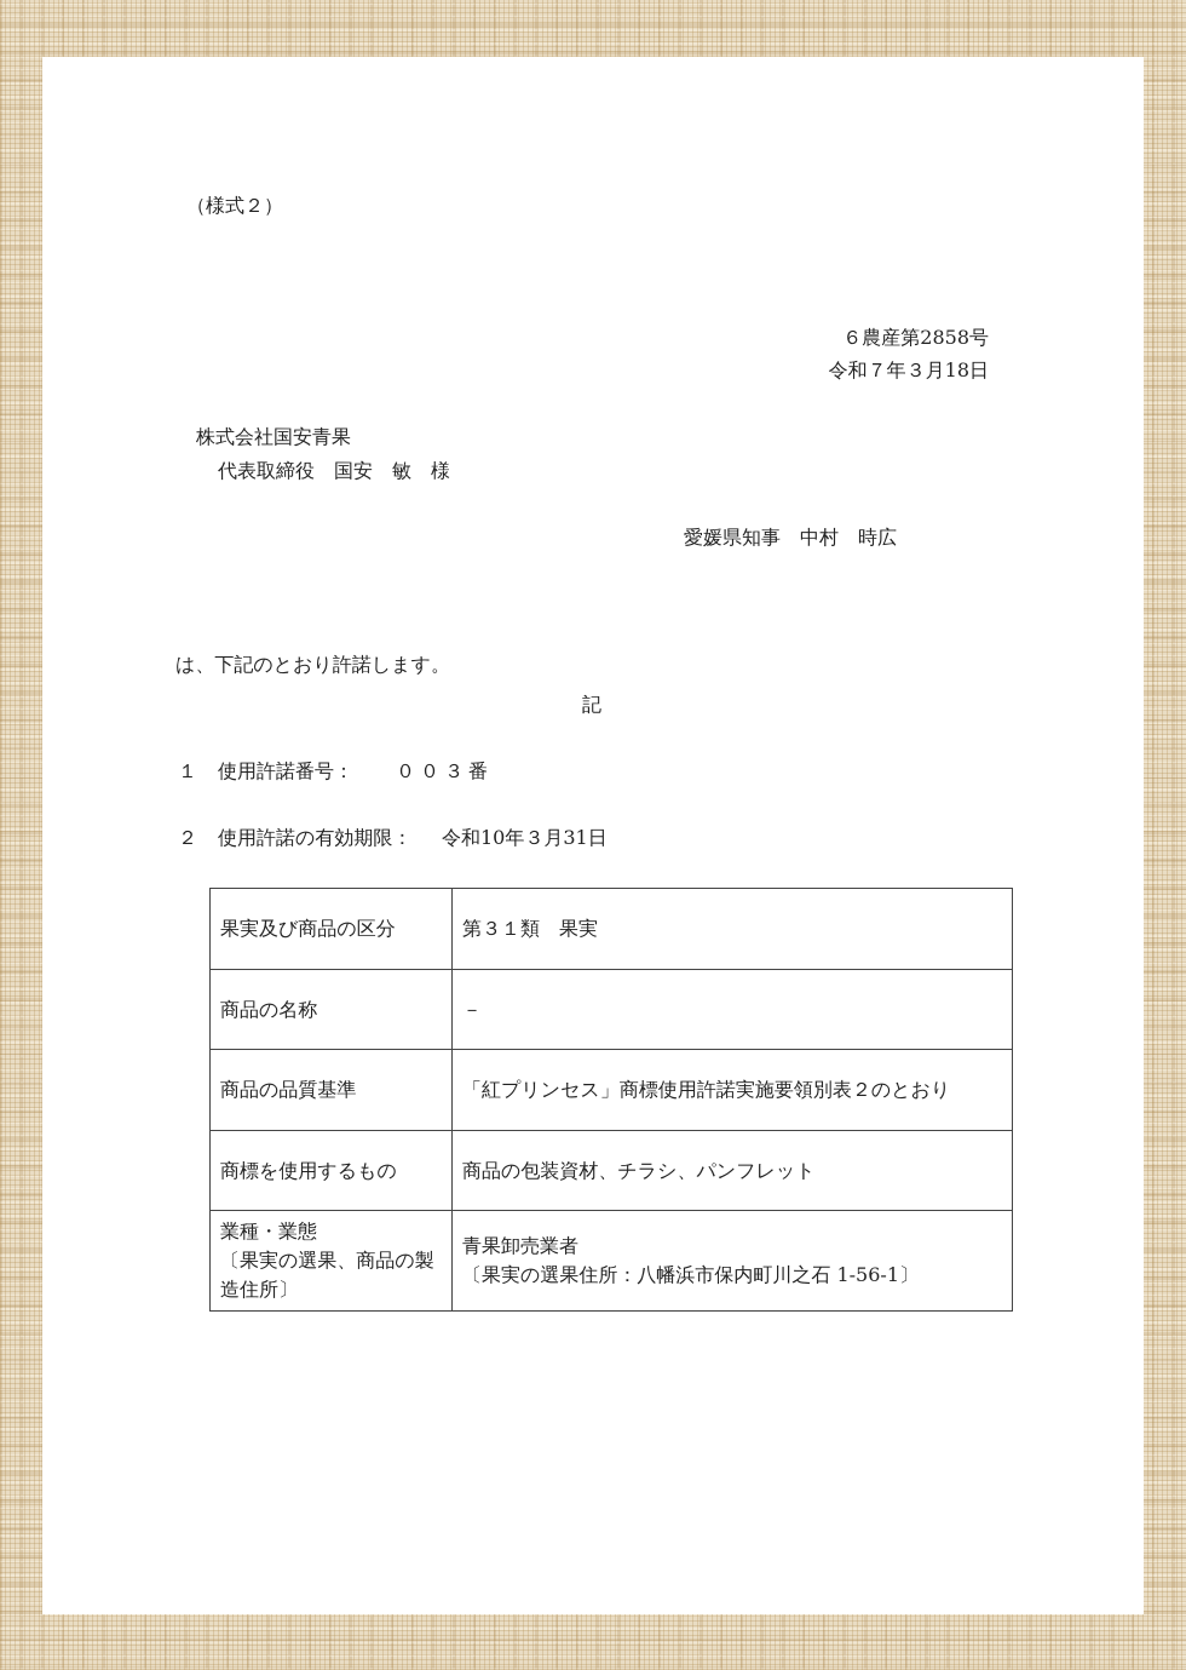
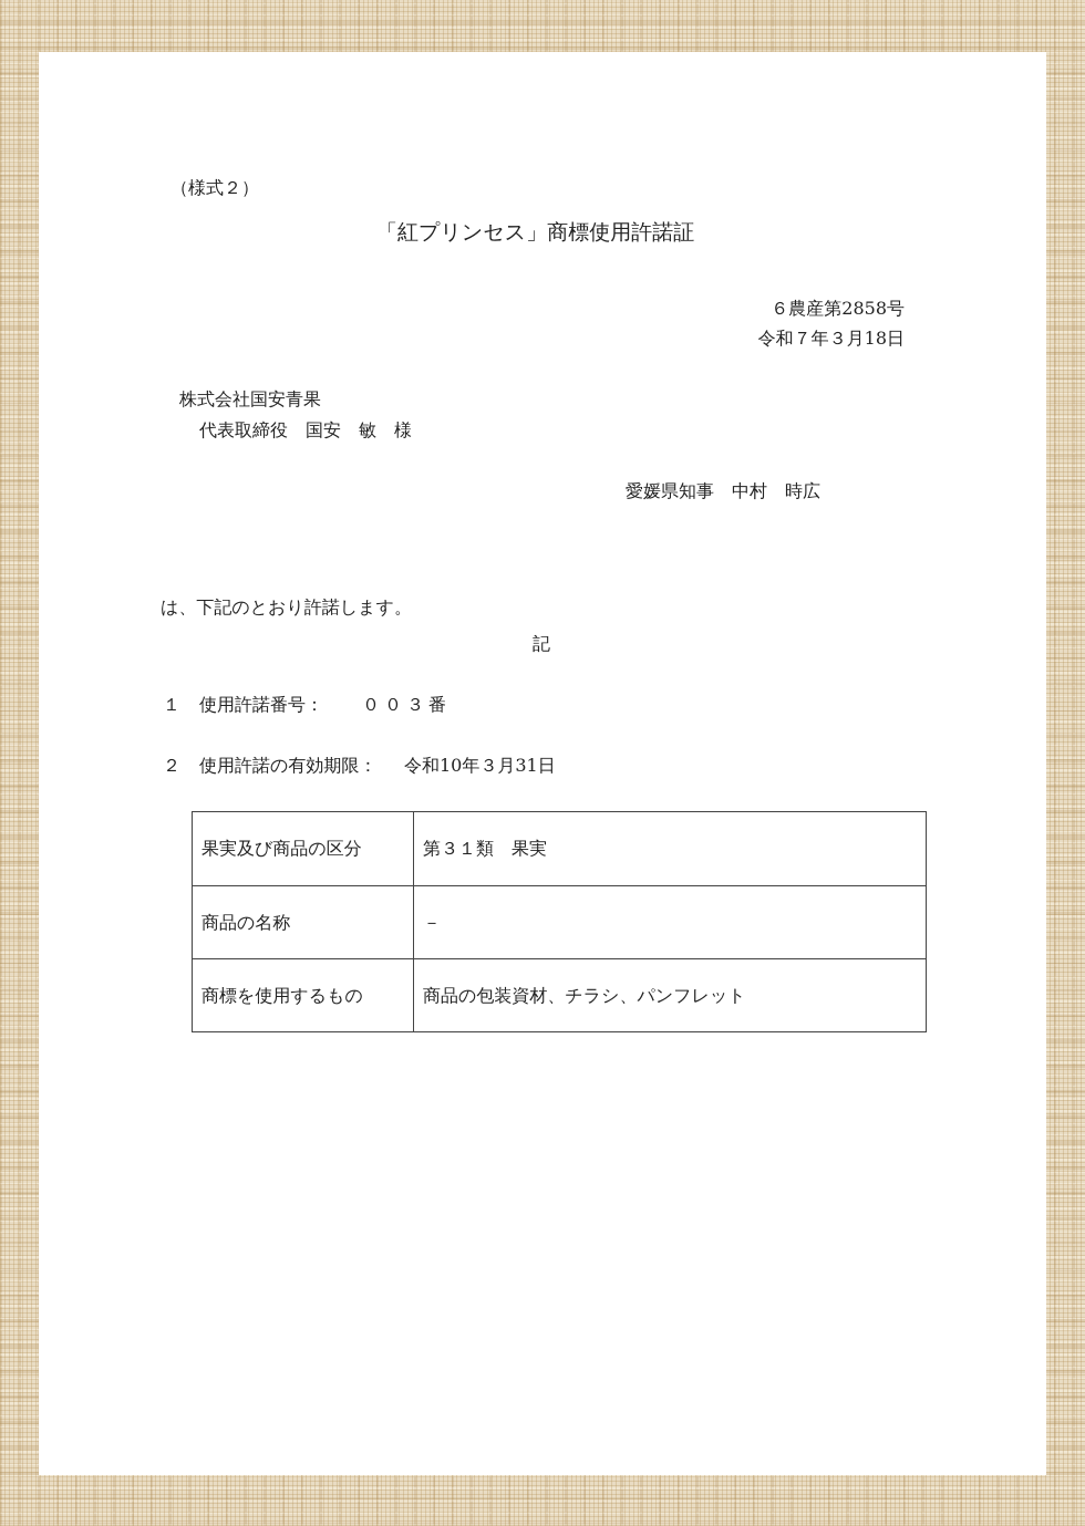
  （様式２）
+ 「紅プリンセス」商標使用許諾証
  ６農産第2858号
  令和７年３月18日
  株式会社国安青果
  代表取締役 国安 敏 様
  愛媛県知事 中村 時広
  は、下記のとおり許諾します。
  記
  １
  使用許諾番号：
  ００３番
  ２
  使用許諾の有効期限：
  令和10年３月31日
  果実及び商品の区分	第３１類 果実
  商品の名称	－
- 商品の品質基準	「紅プリンセス」商標使用許諾実施要領別表２のとおり
  商標を使用するもの	商品の包装資材、チラシ、パンフレット
- 業種・業態 〔果実の選果、商品の製 造住所〕	青果卸売業者 〔果実の選果住所：八幡浜市保内町川之石 1-56-1〕
